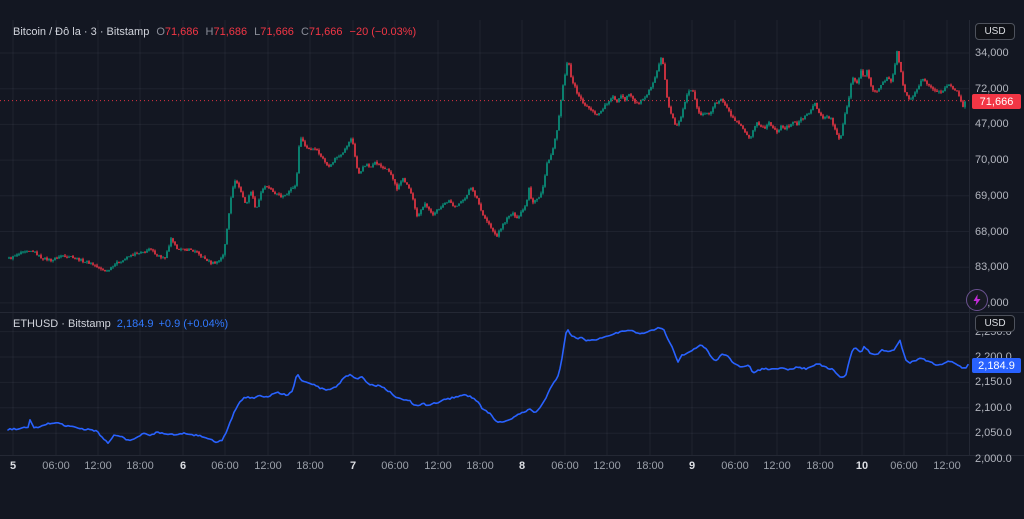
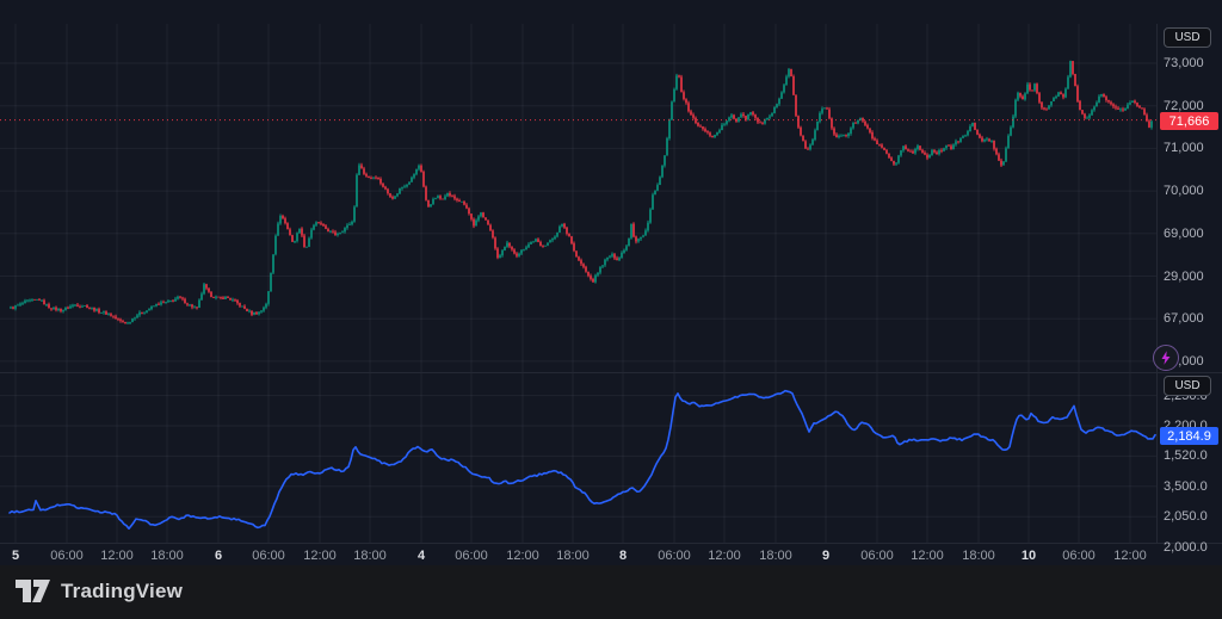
- Bitcoin / Đô la · 3 · Bitstamp O71,686 H71,686 L71,666 C71,666 −20 (−0.03%)
- ETHUSD · Bitstamp 2,184.9 +0.9 (+0.04%)
  USD
  USD
  71,666
  2,184.9
- 34,000
+ 73,000
  72,000
- 47,000
+ 71,000
  70,000
  69,000
- 68,000
+ 29,000
- 83,000
+ 67,000
  2,250.0
  2,200.0
- 2,150.0
+ 1,520.0
- 2,100.0
+ 3,500.0
  2,050.0
  2,000.0
  5
  06:00
  12:00
  18:00
  6
  06:00
  12:00
  18:00
- 7
+ 4
  06:00
  12:00
  18:00
  8
  06:00
  12:00
  18:00
  9
  06:00
  12:00
  18:00
  10
  06:00
  12:00
+ TradingView
